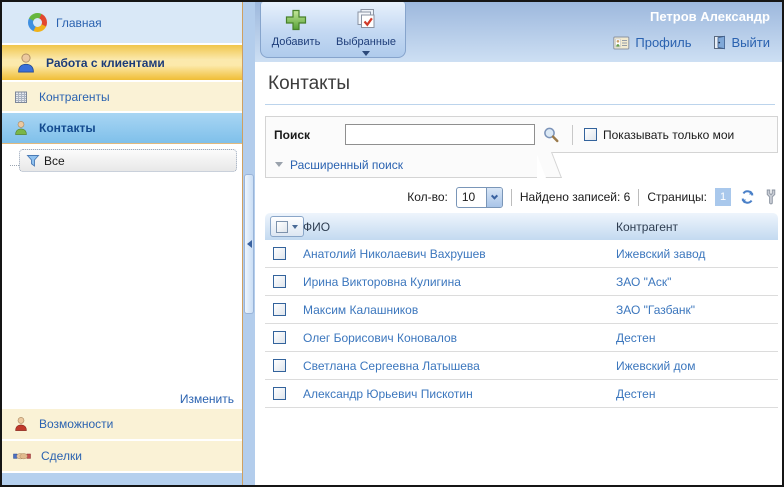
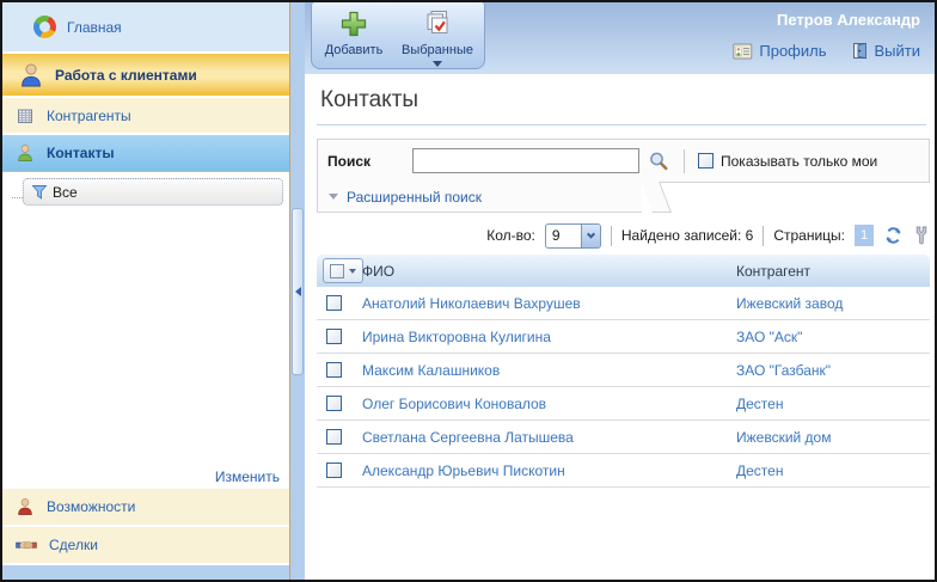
  Главная
  Работа с клиентами
  Контрагенты
  Контакты
  Все
  Изменить
  Возможности
  Сделки
  Добавить
  Выбранные
  Петров Александр
  Профиль
  Выйти
  Контакты
  Поиск
  Показывать только мои
  Расширенный поиск
  Кол-во:
- 10
+ 9
  Найдено записей: 6
  Страницы:
  1
  ФИО
  Контрагент
  Анатолий Николаевич Вахрушев
  Ижевский завод
  Ирина Викторовна Кулигина
  ЗАО "Аск"
  Максим Калашников
  ЗАО "Газбанк"
  Олег Борисович Коновалов
  Дестен
  Светлана Сергеевна Латышева
  Ижевский дом
  Александр Юрьевич Пискотин
  Дестен
